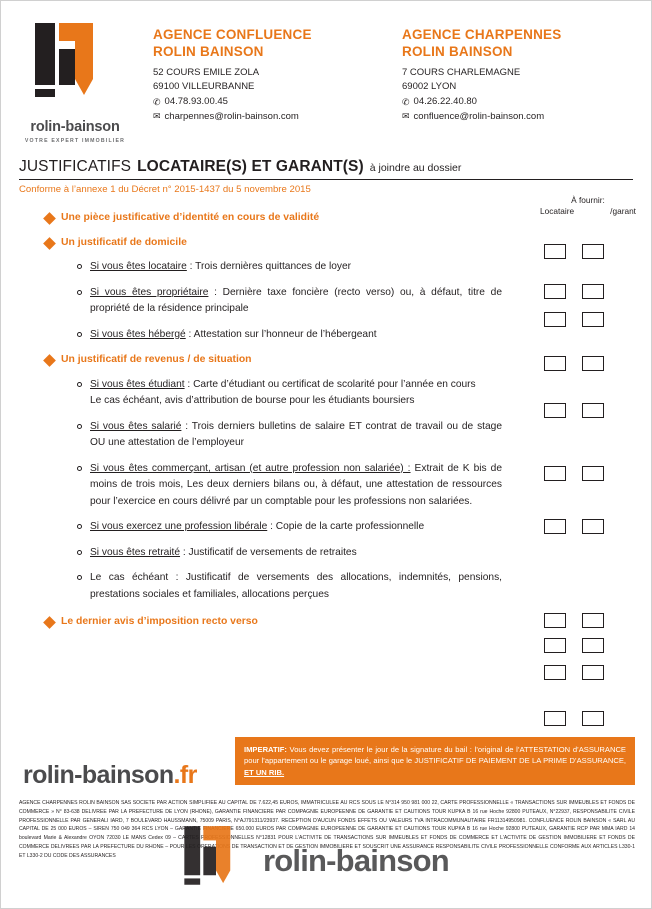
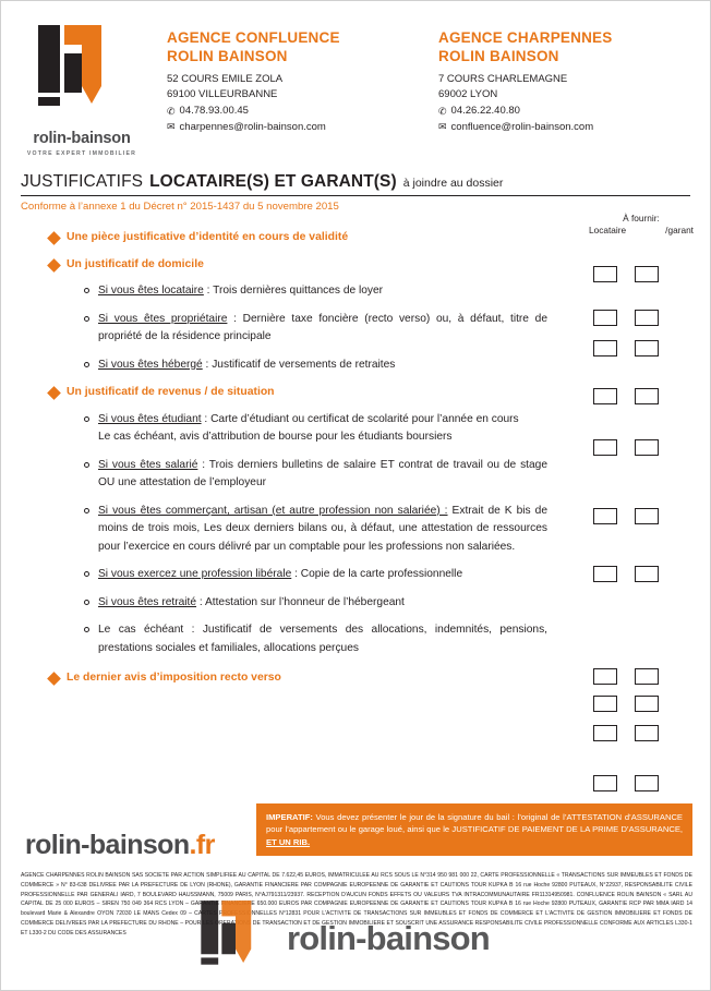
  rolin-bainson
  AGENCE CONFLUENCE
  ROLIN BAINSON
  52 COURS EMILE ZOLA
  69100 VILLEURBANNE
  ✆
  04.78.93.00.45
  ✉
  charpennes@rolin-bainson.com
  AGENCE CHARPENNES
  ROLIN BAINSON
  7 COURS CHARLEMAGNE
  69002 LYON
  ✆
  04.26.22.40.80
  ✉
  confluence@rolin-bainson.com
  JUSTIFICATIFS
  LOCATAIRE(S) ET GARANT(S)
  à joindre au dossier
  Conforme à l’annexe 1 du Décret n° 2015-1437 du 5 novembre 2015
  À fournir:
  Locataire
  /garant
  Une pièce justificative d’identité en cours de validité
  Un justificatif de domicile
  Si vous êtes locataire : Trois dernières quittances de loyer
  Si vous êtes propriétaire : Dernière taxe foncière (recto verso) ou, à défaut, titre de propriété de la résidence principale
- Si vous êtes hébergé : Attestation sur l’honneur de l’hébergeant
+ Si vous êtes hébergé : Justificatif de versements de retraites
  Un justificatif de revenus / de situation
  Si vous êtes étudiant : Carte d’étudiant ou certificat de scolarité pour l’année en cours
  Le cas échéant, avis d’attribution de bourse pour les étudiants boursiers
  Si vous êtes salarié : Trois derniers bulletins de salaire ET contrat de travail ou de stage OU une attestation de l’employeur
  Si vous êtes commerçant, artisan (et autre profession non salariée) : Extrait de K bis de moins de trois mois, Les deux derniers bilans ou, à défaut, une attestation de ressources pour l’exercice en cours délivré par un comptable pour les professions non salariées.
  Si vous exercez une profession libérale : Copie de la carte professionnelle
- Si vous êtes retraité : Justificatif de versements de retraites
+ Si vous êtes retraité : Attestation sur l’honneur de l’hébergeant
  Le cas échéant : Justificatif de versements des allocations, indemnités, pensions, prestations sociales et familiales, allocations perçues
  Le dernier avis d’imposition recto verso
  IMPERATIF: Vous devez présenter le jour de la signature du bail : l’original de l’ATTESTATION d’ASSURANCE pour l’appartement ou le garage loué, ainsi que le JUSTIFICATIF DE PAIEMENT DE LA PRIME D’ASSURANCE, ET UN RIB.
  rolin-bainson.fr
  rolin-bainson
